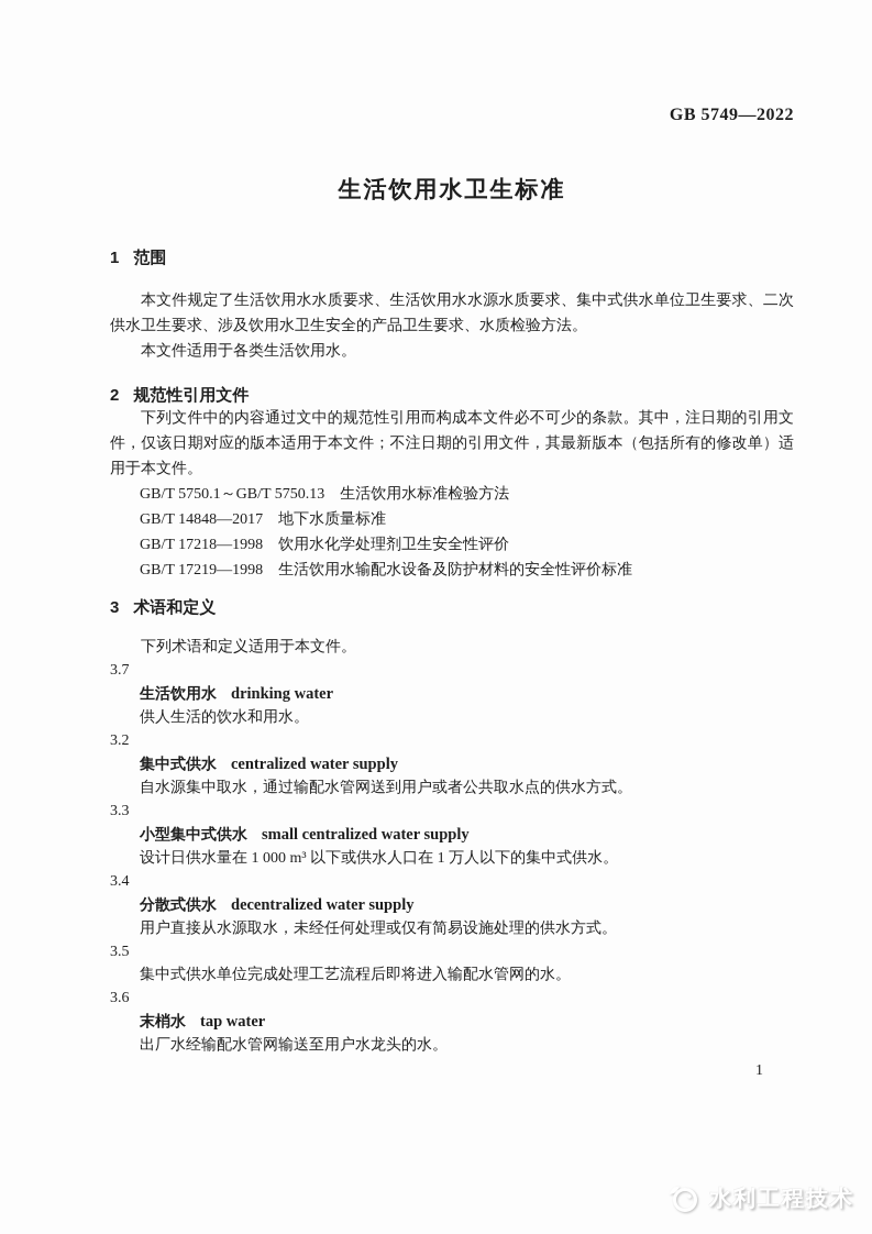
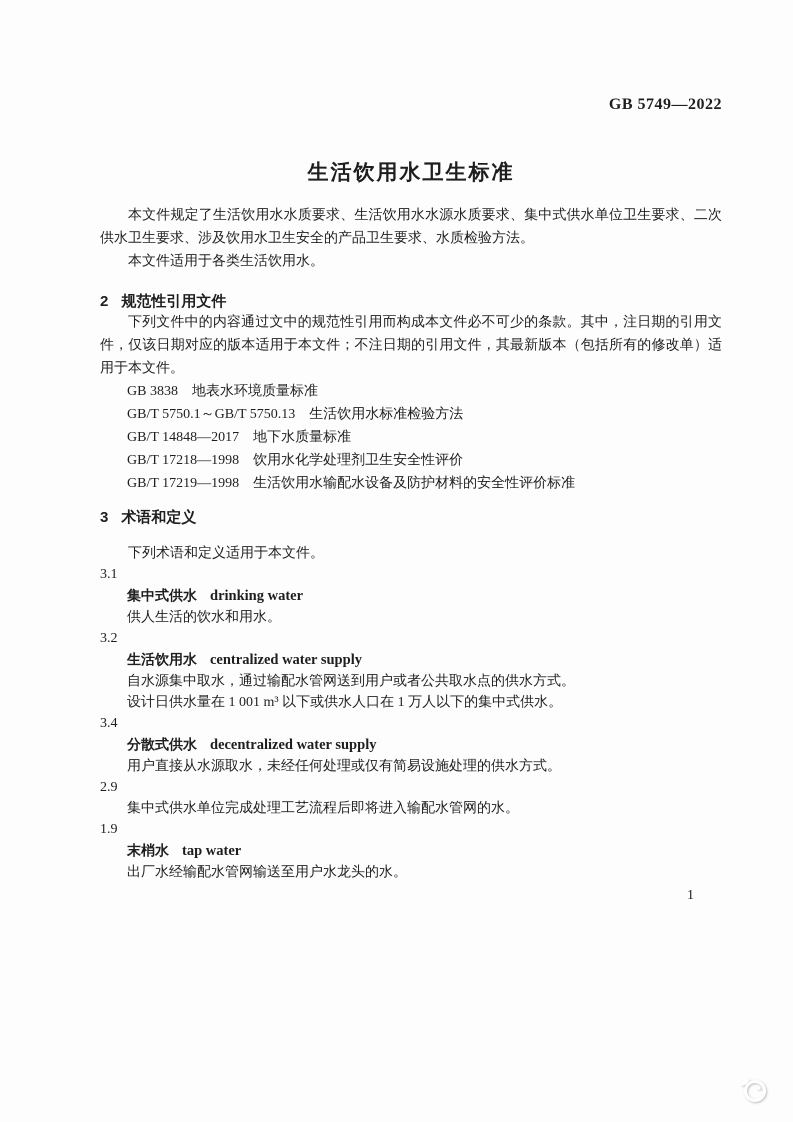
  GB 5749—2022
  生活饮用水卫生标准
- 1 范围
  本文件规定了生活饮用水水质要求、生活饮用水水源水质要求、集中式供水单位卫生要求、二次供水卫生要求、涉及饮用水卫生安全的产品卫生要求、水质检验方法。
  本文件适用于各类生活饮用水。
  2 规范性引用文件
  下列文件中的内容通过文中的规范性引用而构成本文件必不可少的条款。其中，注日期的引用文件，仅该日期对应的版本适用于本文件；不注日期的引用文件，其最新版本（包括所有的修改单）适用于本文件。
+ GB 3838 地表水环境质量标准
  GB/T 5750.1～GB/T 5750.13 生活饮用水标准检验方法
  GB/T 14848—2017 地下水质量标准
  GB/T 17218—1998 饮用水化学处理剂卫生安全性评价
  GB/T 17219—1998 生活饮用水输配水设备及防护材料的安全性评价标准
  3 术语和定义
  下列术语和定义适用于本文件。
- 3.7
+ 3.1
- 生活饮用水 drinking water
+ 集中式供水 drinking water
  供人生活的饮水和用水。
  3.2
- 集中式供水 centralized water supply
+ 生活饮用水 centralized water supply
  自水源集中取水，通过输配水管网送到用户或者公共取水点的供水方式。
- 3.3
- 小型集中式供水 small centralized water supply
- 设计日供水量在 1 000 m³ 以下或供水人口在 1 万人以下的集中式供水。
+ 设计日供水量在 1 001 m³ 以下或供水人口在 1 万人以下的集中式供水。
  3.4
  分散式供水 decentralized water supply
  用户直接从水源取水，未经任何处理或仅有简易设施处理的供水方式。
- 3.5
+ 2.9
  集中式供水单位完成处理工艺流程后即将进入输配水管网的水。
- 3.6
+ 1.9
  末梢水 tap water
  出厂水经输配水管网输送至用户水龙头的水。
  1
- 水利工程技术
